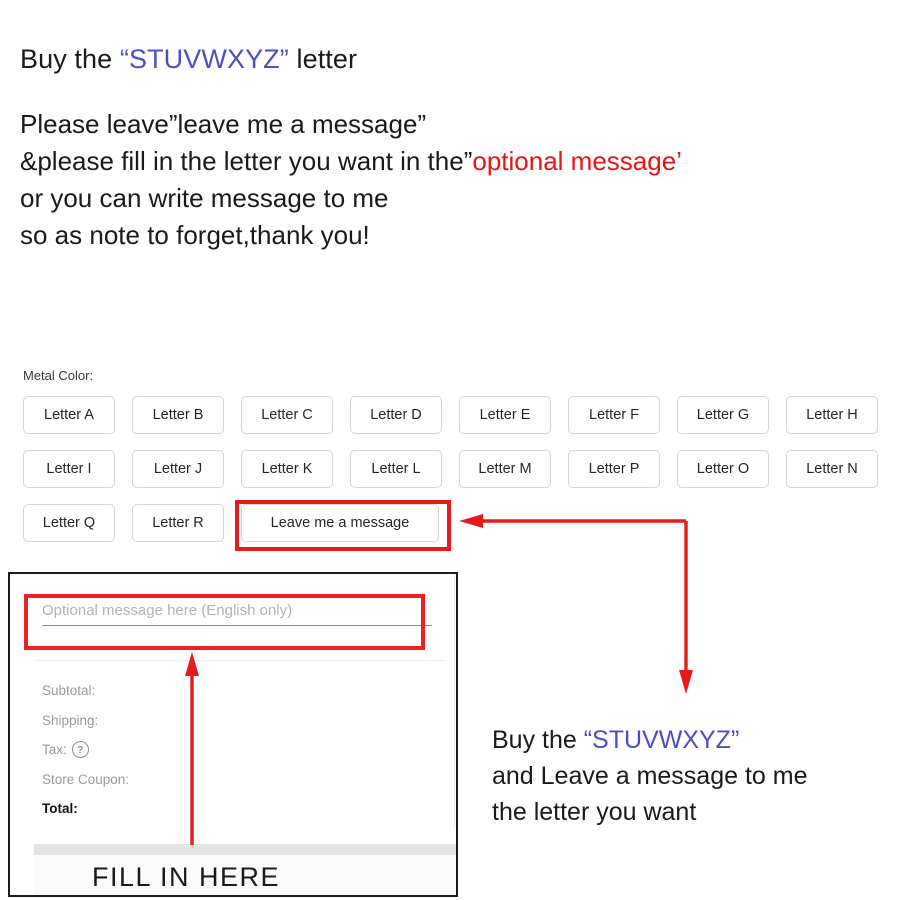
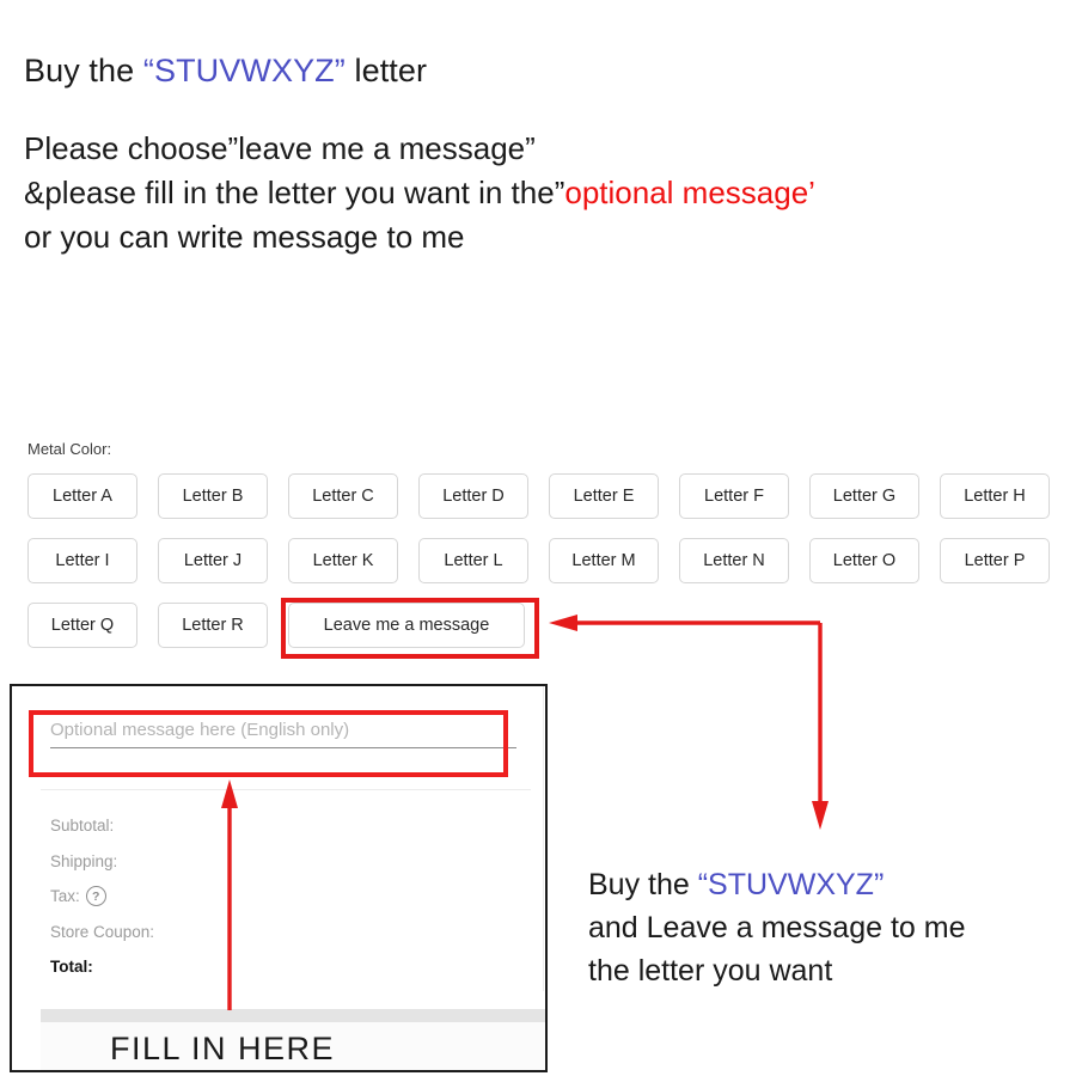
  Buy the “STUVWXYZ” letter
- Please leave”leave me a message”
+ Please choose”leave me a message”
  &please fill in the letter you want in the”optional message’
  or you can write message to me
- so as note to forget,thank you!
  Metal Color:
  Letter A
  Letter B
  Letter C
  Letter D
  Letter E
  Letter F
  Letter G
  Letter H
  Letter I
  Letter J
  Letter K
  Letter L
  Letter M
- Letter P
+ Letter N
  Letter O
- Letter N
+ Letter P
  Letter Q
  Letter R
  Leave me a message
  Optional message here (English only)
  Subtotal:
  Shipping:
  Tax:
  ?
  Store Coupon:
  Total:
  FILL IN HERE
  Buy the “STUVWXYZ”
  and Leave a message to me
  the letter you want
